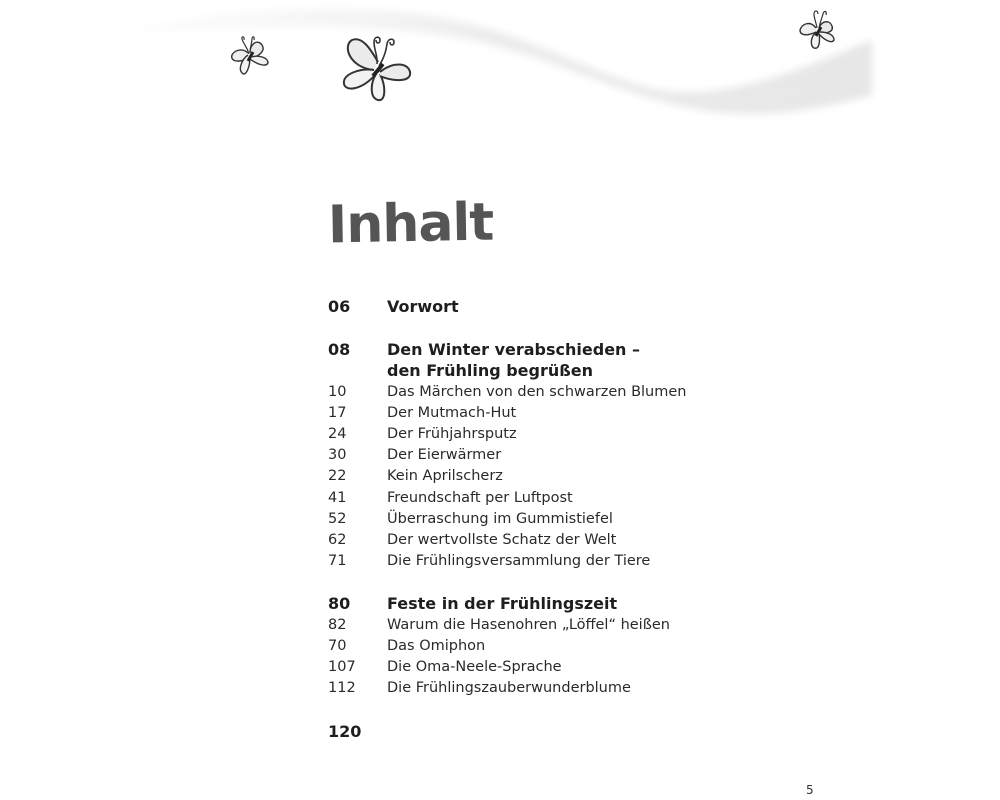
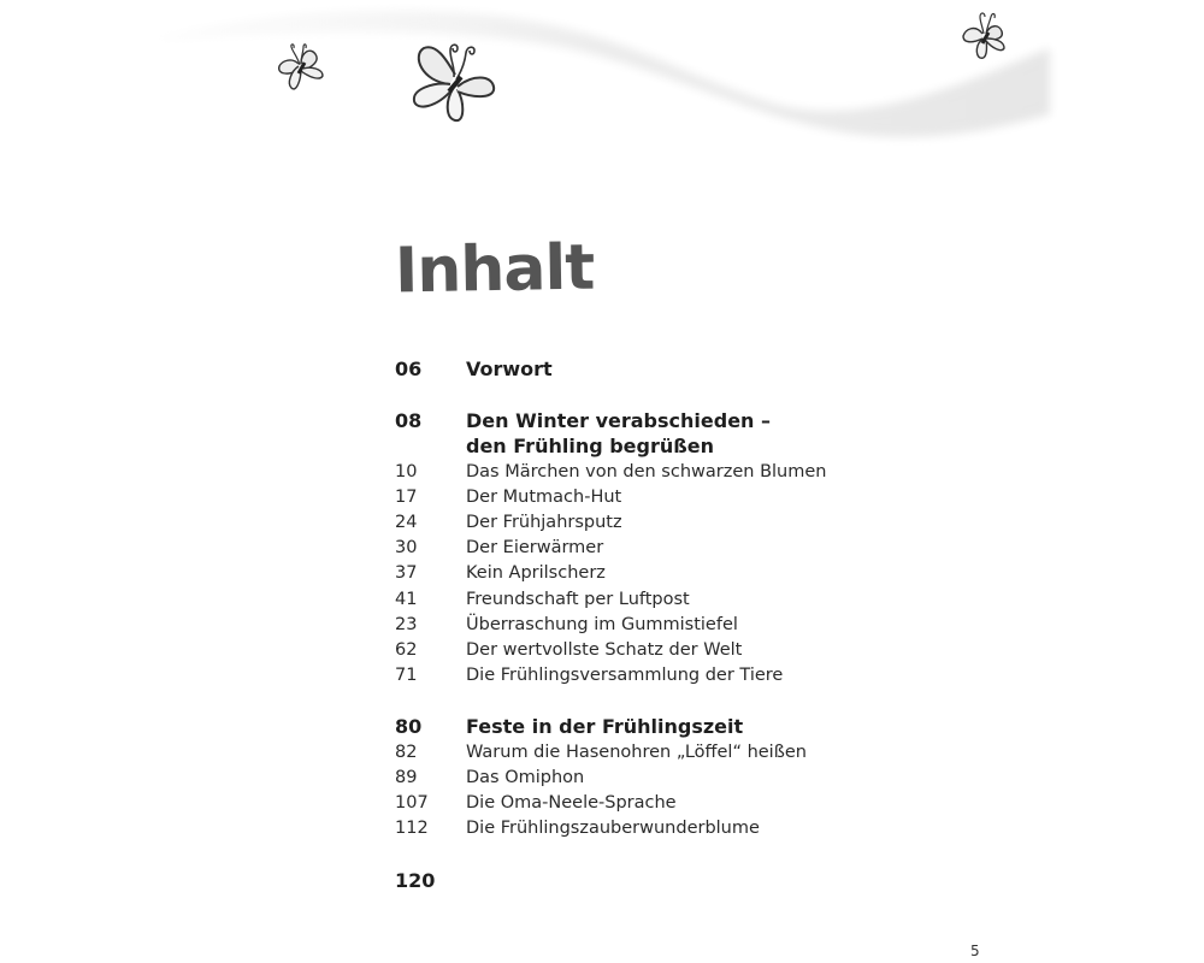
  Inhalt
  06
  Vorwort
  08
  Den Winter verabschieden –
  den Frühling begrüßen
  10
  Das Märchen von den schwarzen Blumen
  17
  Der Mutmach-Hut
  24
  Der Frühjahrsputz
  30
  Der Eierwärmer
- 22
+ 37
  Kein Aprilscherz
  41
  Freundschaft per Luftpost
- 52
+ 23
  Überraschung im Gummistiefel
  62
  Der wertvollste Schatz der Welt
  71
  Die Frühlingsversammlung der Tiere
  80
  Feste in der Frühlingszeit
  82
  Warum die Hasenohren „Löffel“ heißen
- 70
+ 89
  Das Omiphon
  107
  Die Oma-Neele-Sprache
  112
  Die Frühlingszauberwunderblume
  120
  5
